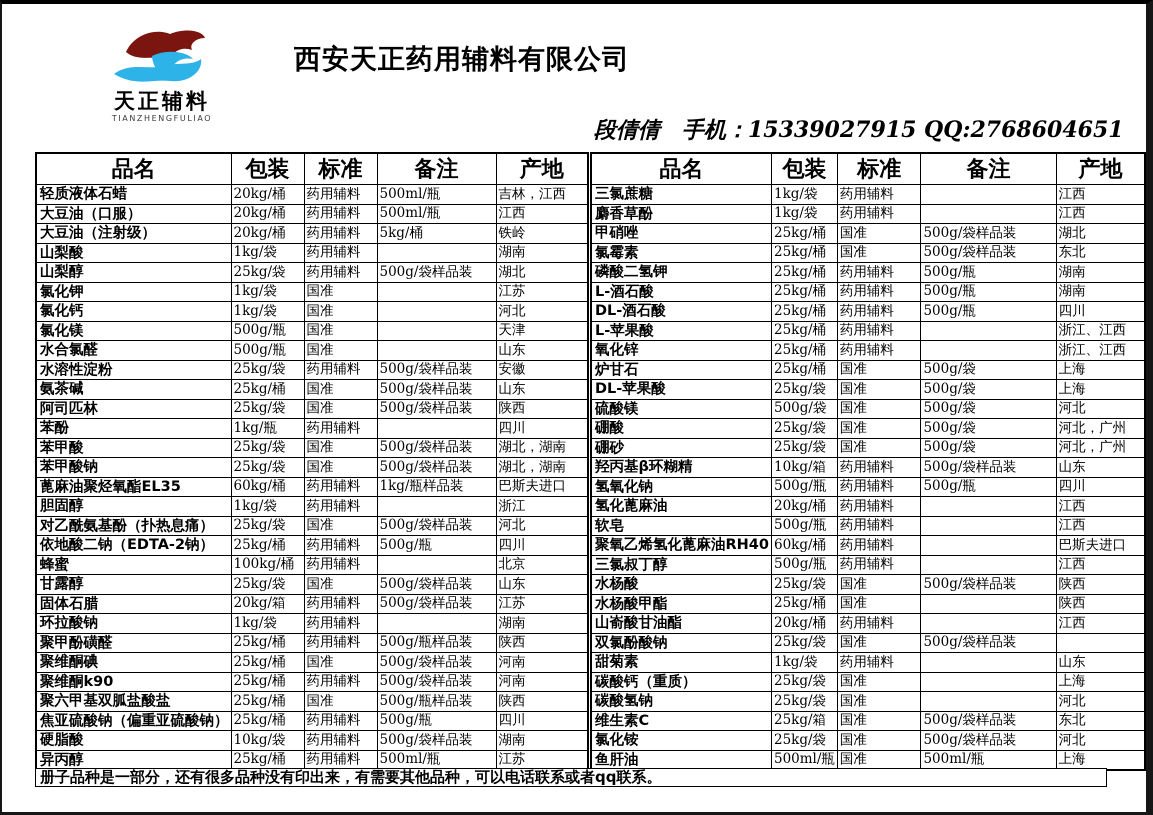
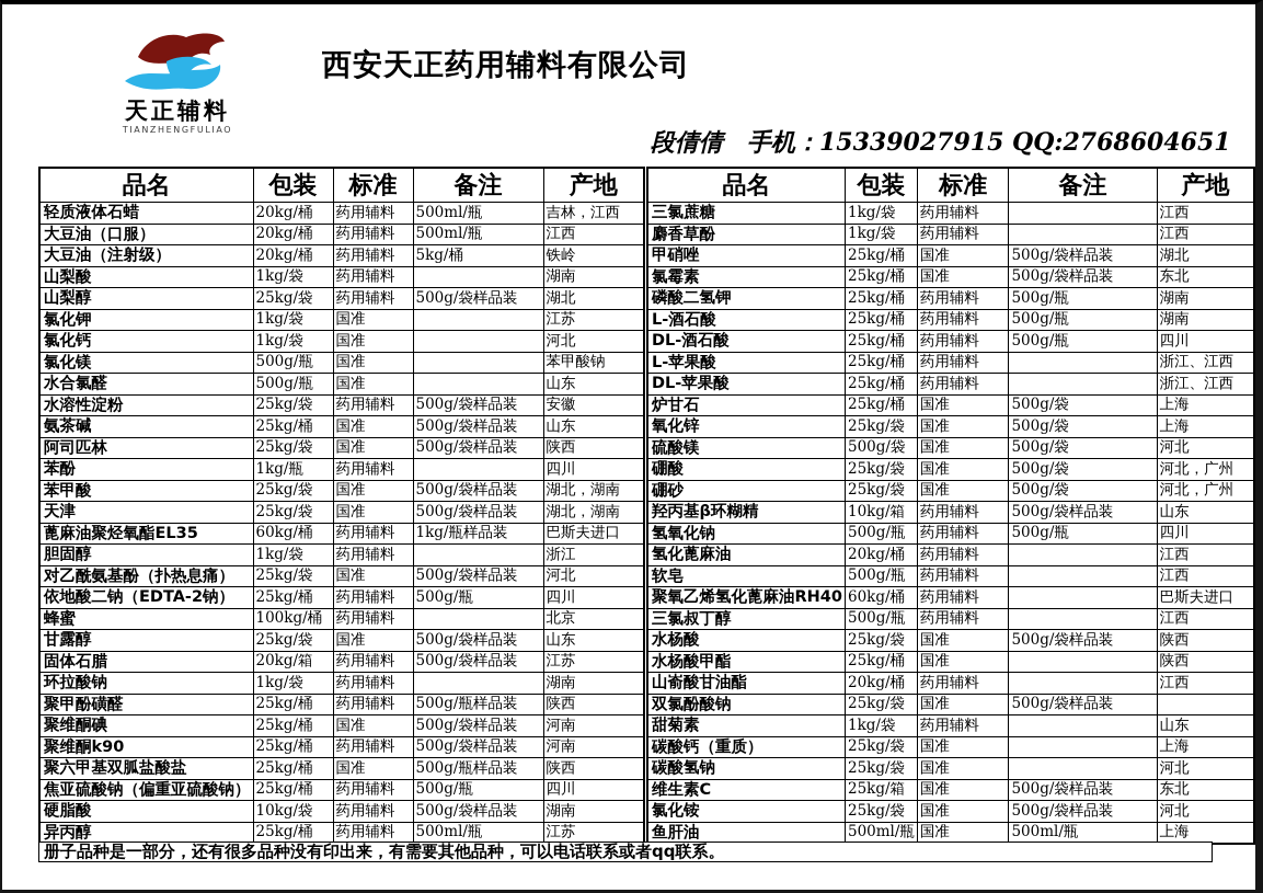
  天正辅料
  TIANZHENGFULIAO
  西安天正药用辅料有限公司
  段倩倩 手机：15339027915 QQ:2768604651
  品名	包装	标准	备注	产地
  轻质液体石蜡	20kg/桶	药用辅料	500ml/瓶	吉林，江西
  大豆油（口服）	20kg/桶	药用辅料	500ml/瓶	江西
  大豆油（注射级）	20kg/桶	药用辅料	5kg/桶	铁岭
  山梨酸	1kg/袋	药用辅料		湖南
  山梨醇	25kg/袋	药用辅料	500g/袋样品装	湖北
  氯化钾	1kg/袋	国准		江苏
  氯化钙	1kg/袋	国准		河北
- 氯化镁	500g/瓶	国准		天津
+ 氯化镁	500g/瓶	国准		苯甲酸钠
  水合氯醛	500g/瓶	国准		山东
  水溶性淀粉	25kg/袋	药用辅料	500g/袋样品装	安徽
  氨茶碱	25kg/桶	国准	500g/袋样品装	山东
  阿司匹林	25kg/袋	国准	500g/袋样品装	陕西
  苯酚	1kg/瓶	药用辅料		四川
  苯甲酸	25kg/袋	国准	500g/袋样品装	湖北，湖南
- 苯甲酸钠	25kg/袋	国准	500g/袋样品装	湖北，湖南
+ 天津	25kg/袋	国准	500g/袋样品装	湖北，湖南
  蓖麻油聚烃氧酯EL35	60kg/桶	药用辅料	1kg/瓶样品装	巴斯夫进口
  胆固醇	1kg/袋	药用辅料		浙江
  对乙酰氨基酚（扑热息痛）	25kg/袋	国准	500g/袋样品装	河北
  依地酸二钠（EDTA-2钠）	25kg/桶	药用辅料	500g/瓶	四川
  蜂蜜	100kg/桶	药用辅料		北京
  甘露醇	25kg/袋	国准	500g/袋样品装	山东
  固体石腊	20kg/箱	药用辅料	500g/袋样品装	江苏
  环拉酸钠	1kg/袋	药用辅料		湖南
  聚甲酚磺醛	25kg/桶	药用辅料	500g/瓶样品装	陕西
  聚维酮碘	25kg/桶	国准	500g/袋样品装	河南
  聚维酮k90	25kg/桶	药用辅料	500g/袋样品装	河南
  聚六甲基双胍盐酸盐	25kg/桶	国准	500g/瓶样品装	陕西
  焦亚硫酸钠（偏重亚硫酸钠）	25kg/桶	药用辅料	500g/瓶	四川
  硬脂酸	10kg/袋	药用辅料	500g/袋样品装	湖南
  异丙醇	25kg/桶	药用辅料	500ml/瓶	江苏
  品名	包装	标准	备注	产地
  三氯蔗糖	1kg/袋	药用辅料		江西
  麝香草酚	1kg/袋	药用辅料		江西
  甲硝唑	25kg/桶	国准	500g/袋样品装	湖北
  氯霉素	25kg/桶	国准	500g/袋样品装	东北
  磷酸二氢钾	25kg/桶	药用辅料	500g/瓶	湖南
  L-酒石酸	25kg/桶	药用辅料	500g/瓶	湖南
  DL-酒石酸	25kg/桶	药用辅料	500g/瓶	四川
  L-苹果酸	25kg/桶	药用辅料		浙江、江西
- 氧化锌	25kg/桶	药用辅料		浙江、江西
+ DL-苹果酸	25kg/桶	药用辅料		浙江、江西
  炉甘石	25kg/桶	国准	500g/袋	上海
- DL-苹果酸	25kg/袋	国准	500g/袋	上海
+ 氧化锌	25kg/袋	国准	500g/袋	上海
  硫酸镁	500g/袋	国准	500g/袋	河北
  硼酸	25kg/袋	国准	500g/袋	河北，广州
  硼砂	25kg/袋	国准	500g/袋	河北，广州
  羟丙基β环糊精	10kg/箱	药用辅料	500g/袋样品装	山东
  氢氧化钠	500g/瓶	药用辅料	500g/瓶	四川
  氢化蓖麻油	20kg/桶	药用辅料		江西
  软皂	500g/瓶	药用辅料		江西
  聚氧乙烯氢化蓖麻油RH40	60kg/桶	药用辅料		巴斯夫进口
  三氯叔丁醇	500g/瓶	药用辅料		江西
  水杨酸	25kg/袋	国准	500g/袋样品装	陕西
  水杨酸甲酯	25kg/桶	国准		陕西
  山嵛酸甘油酯	20kg/桶	药用辅料		江西
  双氯酚酸钠	25kg/袋	国准	500g/袋样品装
  甜菊素	1kg/袋	药用辅料		山东
  碳酸钙（重质）	25kg/袋	国准		上海
  碳酸氢钠	25kg/袋	国准		河北
  维生素C	25kg/箱	国准	500g/袋样品装	东北
  氯化铵	25kg/袋	国准	500g/袋样品装	河北
  鱼肝油	500ml/瓶	国准	500ml/瓶	上海
  册子品种是一部分，还有很多品种没有印出来，有需要其他品种，可以电话联系或者qq联系。
